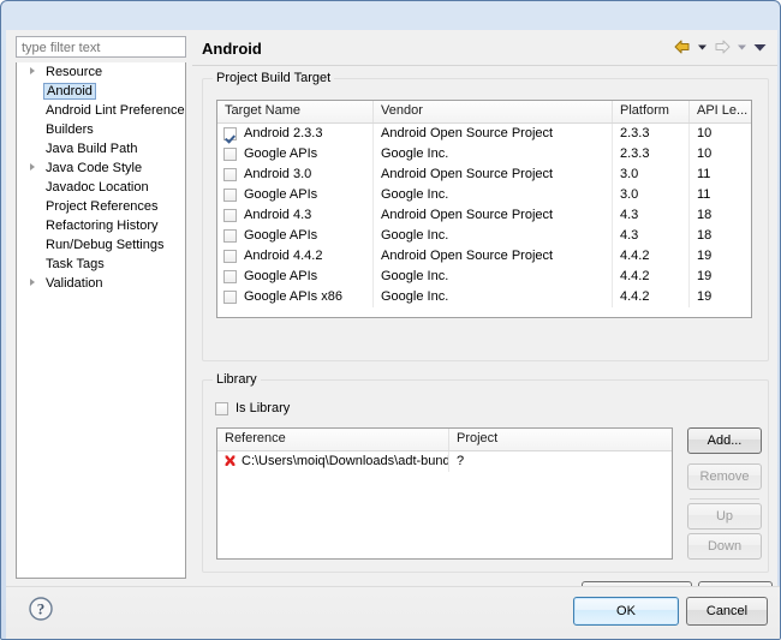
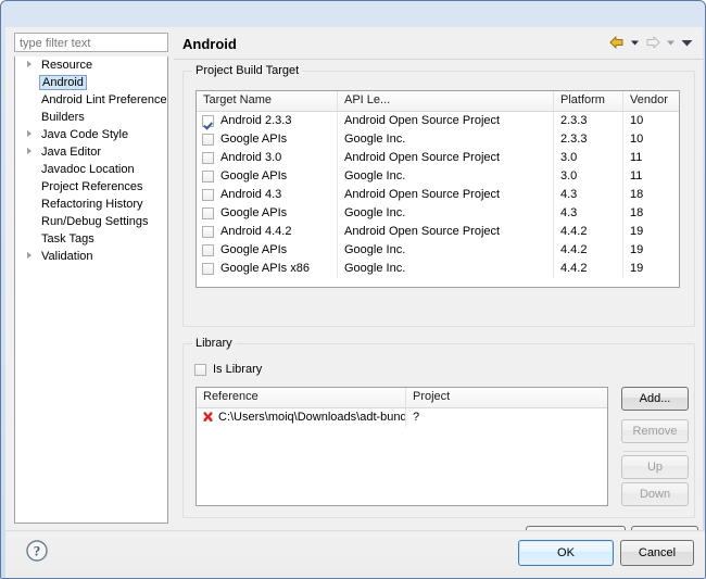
  type filter text
  Resource
  Android
  Android Lint Preference
  Builders
- Java Build Path
  Java Code Style
+ Java Editor
  Javadoc Location
  Project References
  Refactoring History
  Run/Debug Settings
  Task Tags
  Validation
  Android
  Project Build Target
  Target Name
- Vendor
+ API Le...
  Platform
- API Le...
+ Vendor
  Android 2.3.3
  Android Open Source Project
  2.3.3
  10
  Google APIs
  Google Inc.
  2.3.3
  10
  Android 3.0
  Android Open Source Project
  3.0
  11
  Google APIs
  Google Inc.
  3.0
  11
  Android 4.3
  Android Open Source Project
  4.3
  18
  Google APIs
  Google Inc.
  4.3
  18
  Android 4.4.2
  Android Open Source Project
  4.4.2
  19
  Google APIs
  Google Inc.
  4.4.2
  19
  Google APIs x86
  Google Inc.
  4.4.2
  19
  Library
  Is Library
  Reference
  Project
  C:\Users\moiq\Downloads\adt-bund
  ?
  Add...
  Remove
  Up
  Down
  ?
  OK
  Cancel
